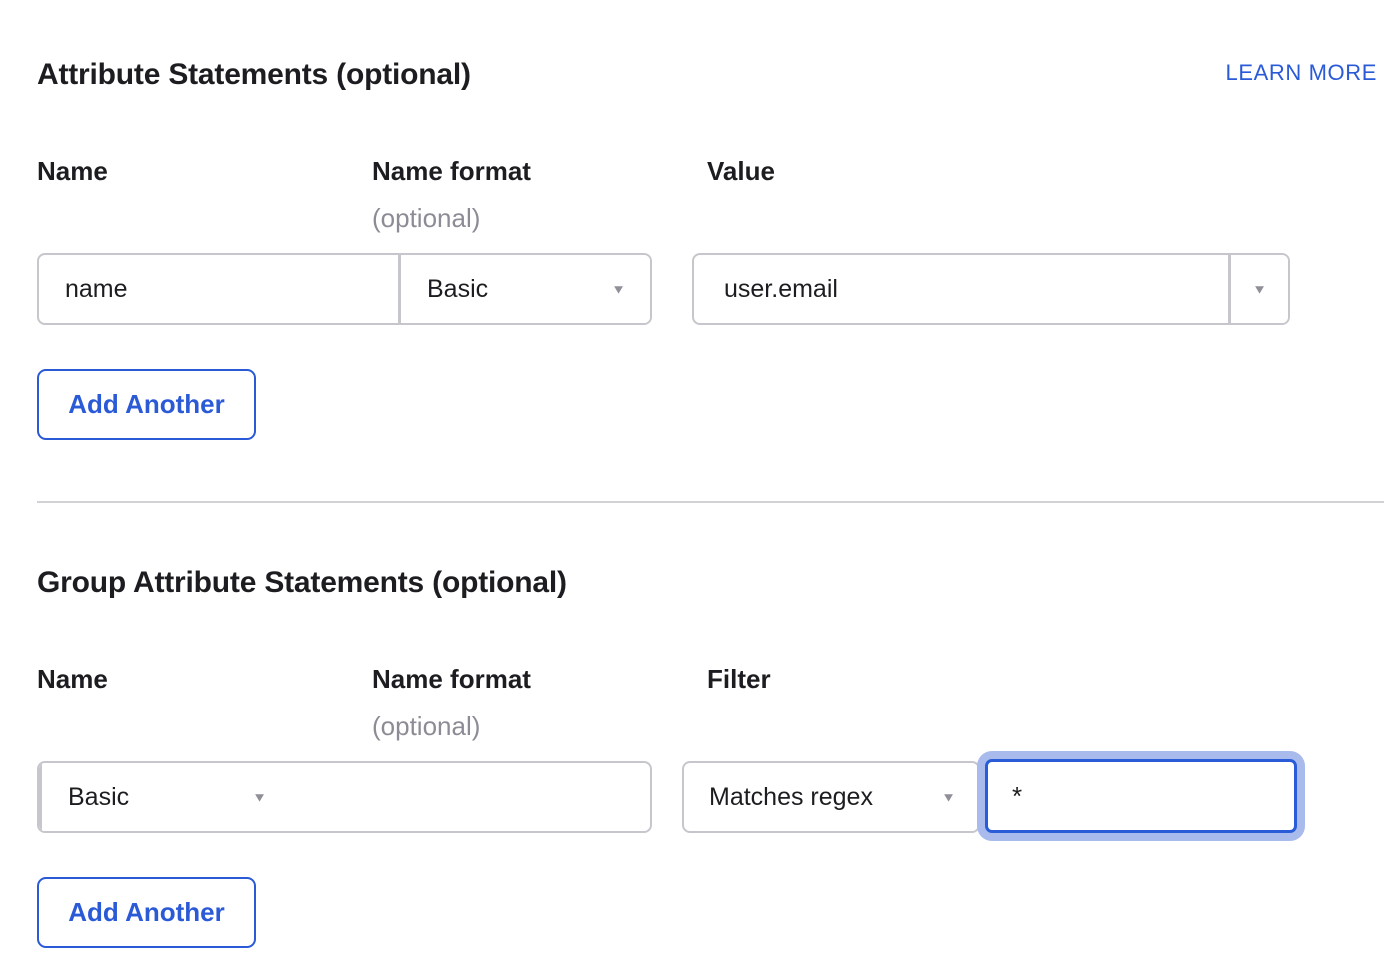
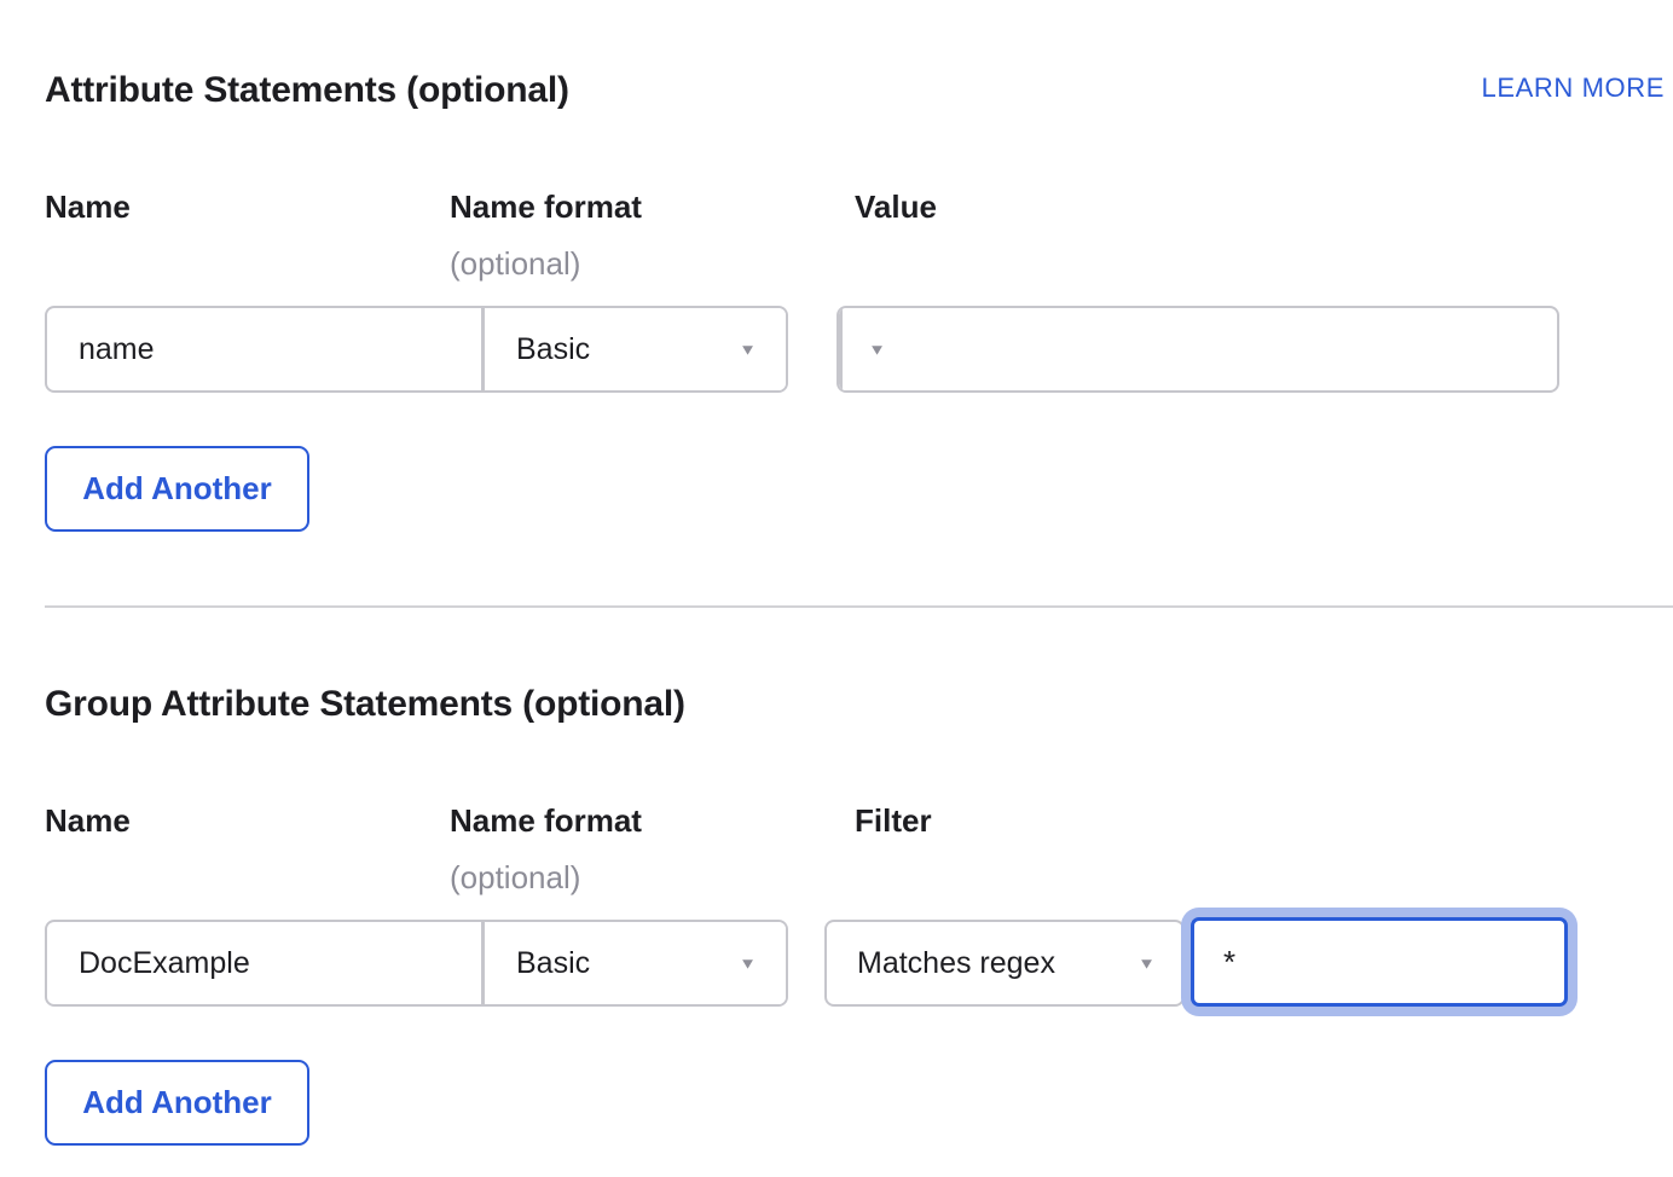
  Attribute Statements (optional)
  LEARN MORE
  Name
  Name format
  (optional)
  Value
  name
  Basic
  ▼
- user.email
  ▼
  Add Another
  Group Attribute Statements (optional)
  Name
  Name format
  (optional)
  Filter
+ DocExample
  Basic
  ▼
  Matches regex
  ▼
  *
  Add Another
